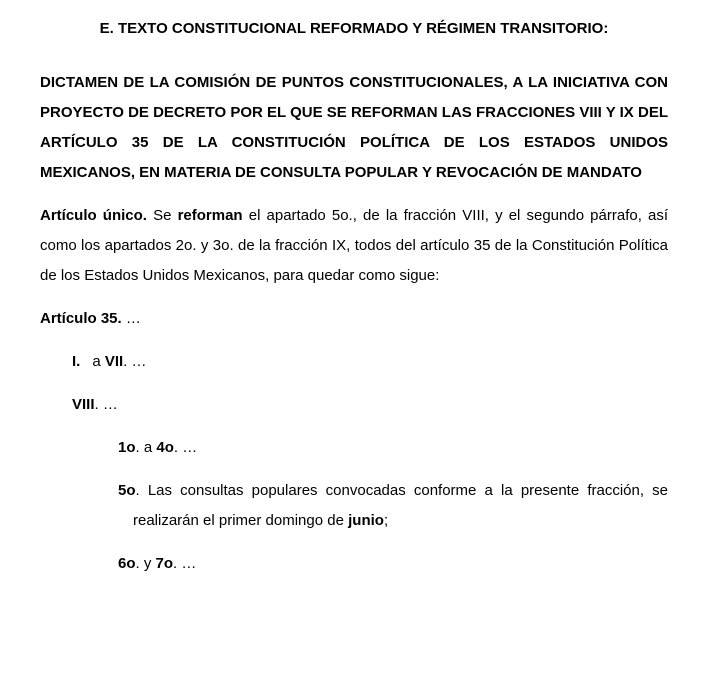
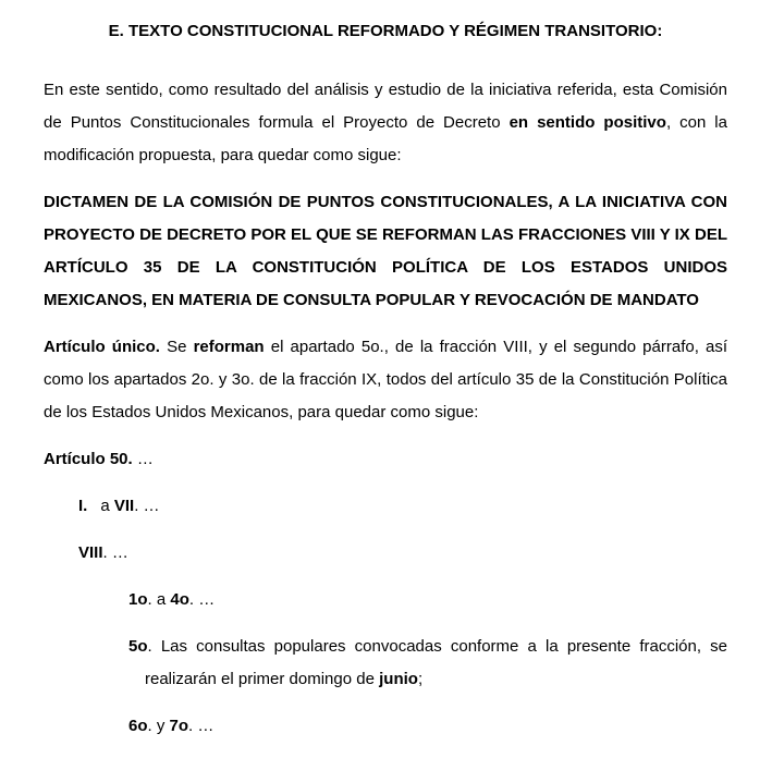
  E. TEXTO CONSTITUCIONAL REFORMADO Y RÉGIMEN TRANSITORIO:
+ En este sentido, como resultado del análisis y estudio de la iniciativa referida, esta Comisión de Puntos Constitucionales formula el Proyecto de Decreto en sentido positivo, con la modificación propuesta, para quedar como sigue:
  DICTAMEN DE LA COMISIÓN DE PUNTOS CONSTITUCIONALES, A LA INICIATIVA CON PROYECTO DE DECRETO POR EL QUE SE REFORMAN LAS FRACCIONES VIII Y IX DEL ARTÍCULO 35 DE LA CONSTITUCIÓN POLÍTICA DE LOS ESTADOS UNIDOS MEXICANOS, EN MATERIA DE CONSULTA POPULAR Y REVOCACIÓN DE MANDATO
  Artículo único. Se reforman el apartado 5o., de la fracción VIII, y el segundo párrafo, así como los apartados 2o. y 3o. de la fracción IX, todos del artículo 35 de la Constitución Política de los Estados Unidos Mexicanos, para quedar como sigue:
- Artículo 35. …
+ Artículo 50. …
  I. a VII. …
  VIII. …
  1o. a 4o. …
  5o. Las consultas populares convocadas conforme a la presente fracción, se realizarán el primer domingo de junio;
  6o. y 7o. …
